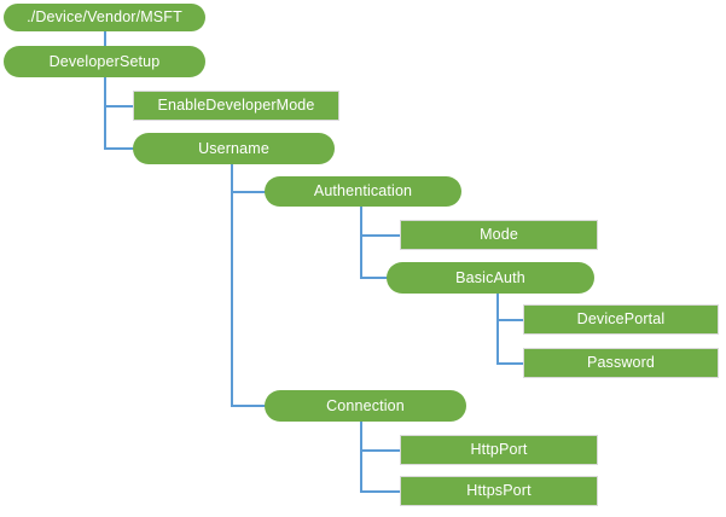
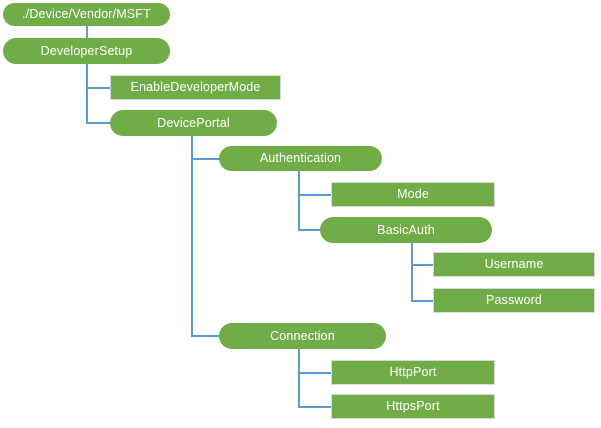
  ./Device/Vendor/MSFT
  DeveloperSetup
  EnableDeveloperMode
- Username
+ DevicePortal
  Authentication
  Mode
  BasicAuth
- DevicePortal
+ Username
  Password
  Connection
  HttpPort
  HttpsPort
